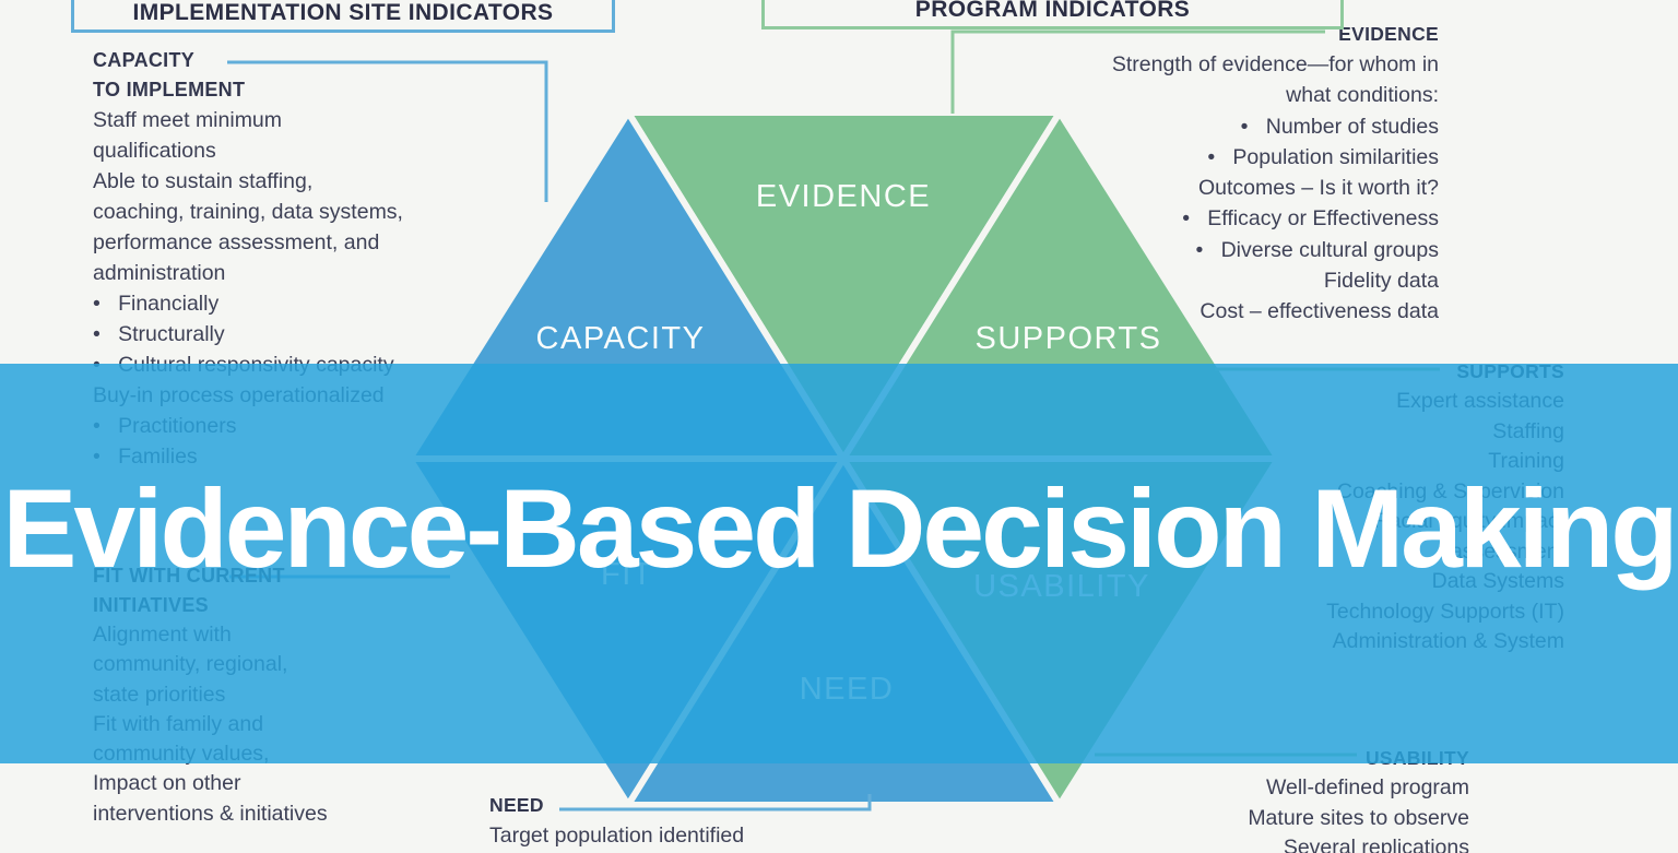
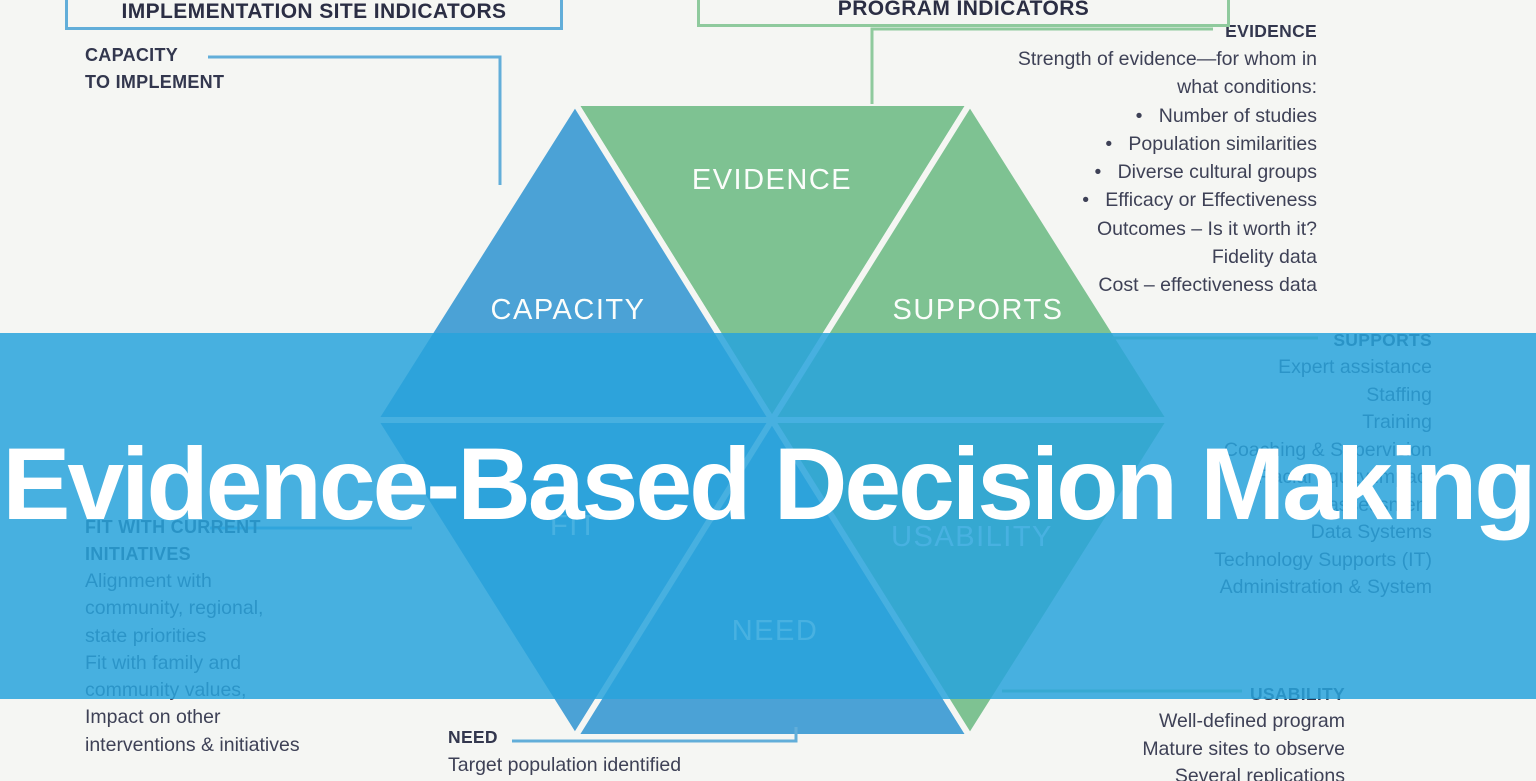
  IMPLEMENTATION SITE INDICATORS
  PROGRAM INDICATORS
  EVIDENCE
  CAPACITY
  SUPPORTS
  FIT
  NEED
  CAPACITY
  TO IMPLEMENT
- Staff meet minimum
- qualifications
- Able to sustain staffing,
- coaching, training, data systems,
- performance assessment, and
- administration
- • Financially
- • Structurally
- • Cultural responsivity capacity
- Buy-in process operationalized
- • Practitioners
- • Families
  FIT WITH CURRENT
  INITIATIVES
  Alignment with
  community, regional,
  state priorities
  Fit with family and
  community values,
  Impact on other
  interventions & initiatives
  NEED
  Target population identified
  EVIDENCE
  Strength of evidence—for whom in
  what conditions:
  • Number of studies
  • Population similarities
- Outcomes – Is it worth it?
+ • Diverse cultural groups
  • Efficacy or Effectiveness
- • Diverse cultural groups
+ Outcomes – Is it worth it?
  Fidelity data
  Cost – effectiveness data
  SUPPORTS
  Expert assistance
  Staffing
  Training
  Coaching & Supervision
  Racial equity impact
  assessment
  Data Systems
  Technology Supports (IT)
  Administration & System
  USABILITY
  Well-defined program
  Mature sites to observe
  Several replications
  Evidence-Based Decision Making
